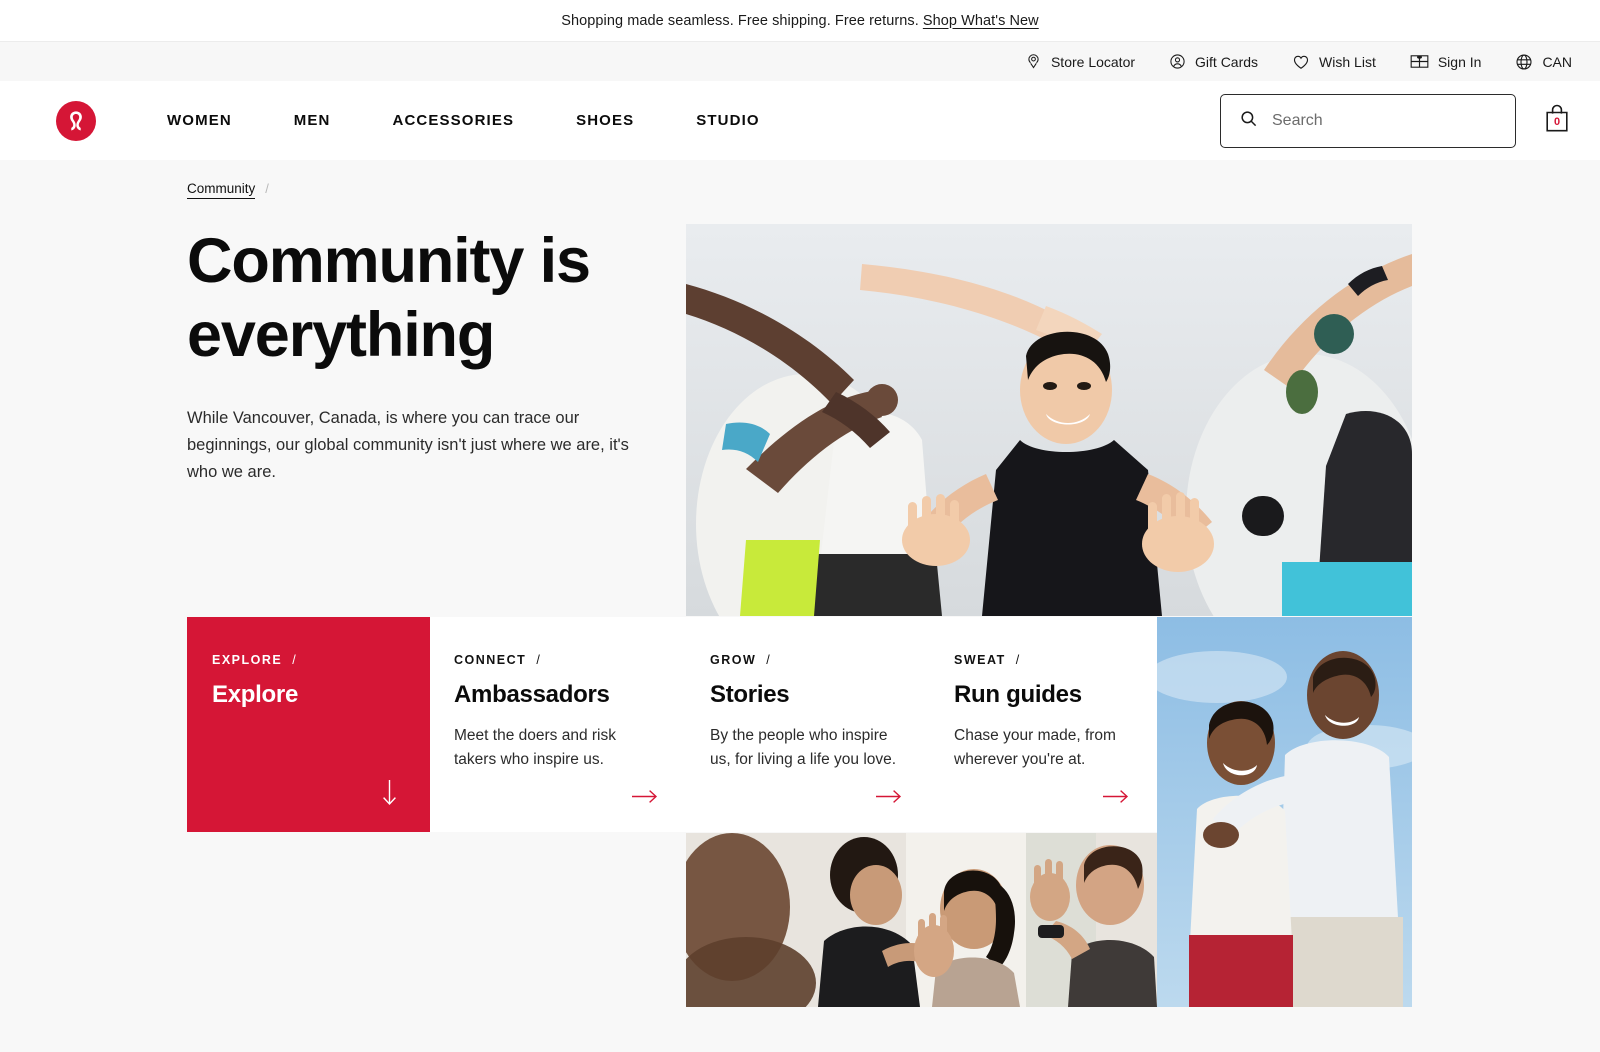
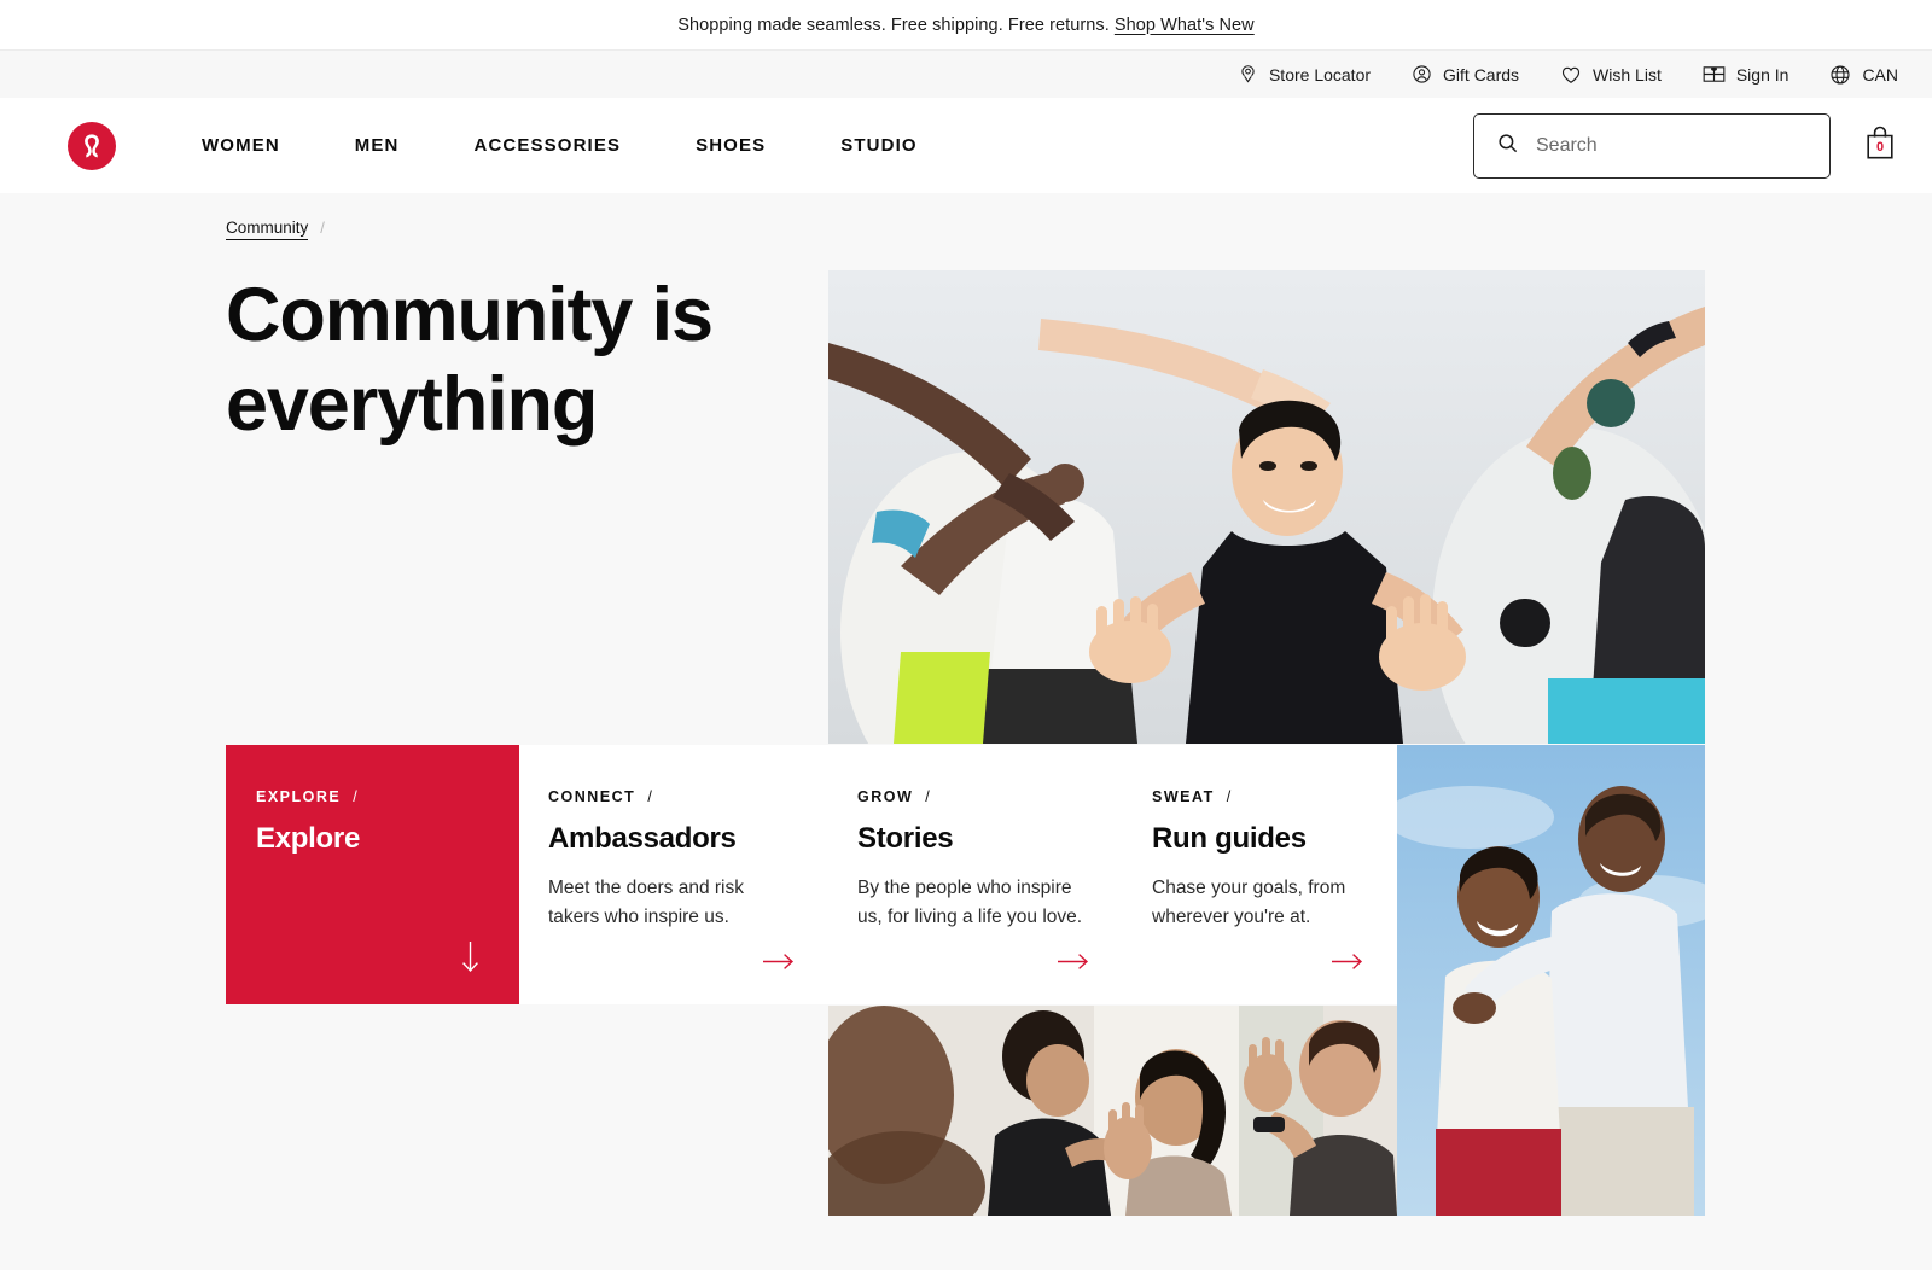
  Shopping made seamless. Free shipping. Free returns.
  Shop What's New
  Store Locator
  Gift Cards
  Wish List
  Sign In
  CAN
  WOMEN
  MEN
  ACCESSORIES
  SHOES
  STUDIO
  Search
  0
  Community
  /
  Community is
  everything
- While Vancouver, Canada, is where you can trace our beginnings, our global community isn't just where we are, it's who we are.
  EXPLORE
  /
  Explore
  CONNECT
  /
  Ambassadors
  Meet the doers and risk takers who inspire us.
  GROW
  /
  Stories
  By the people who inspire us, for living a life you love.
  SWEAT
  /
  Run guides
- Chase your made, from wherever you're at.
+ Chase your goals, from wherever you're at.
